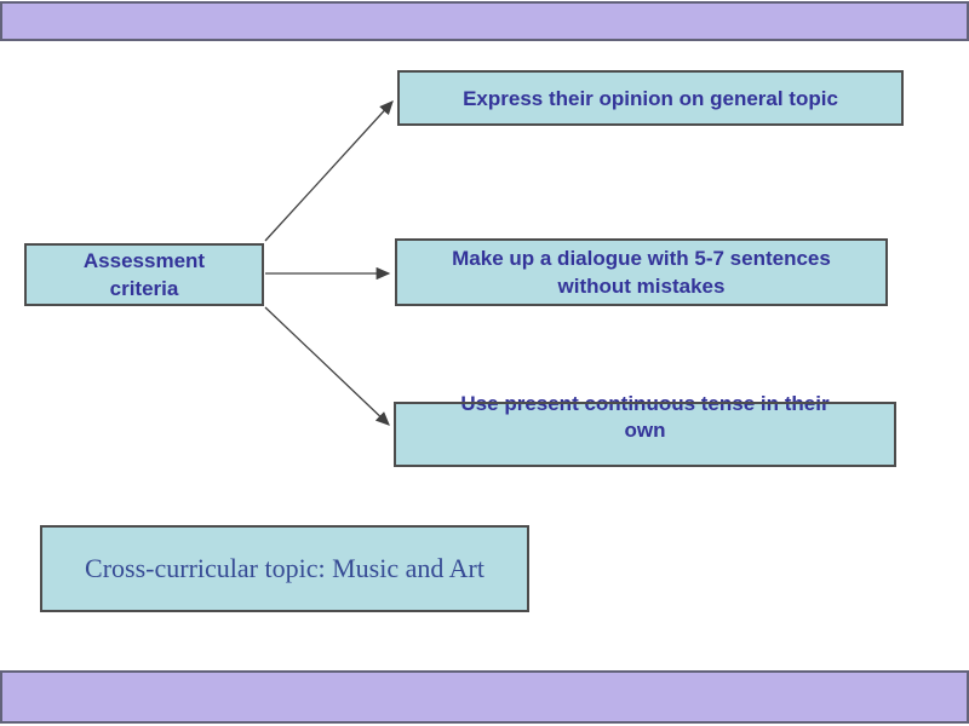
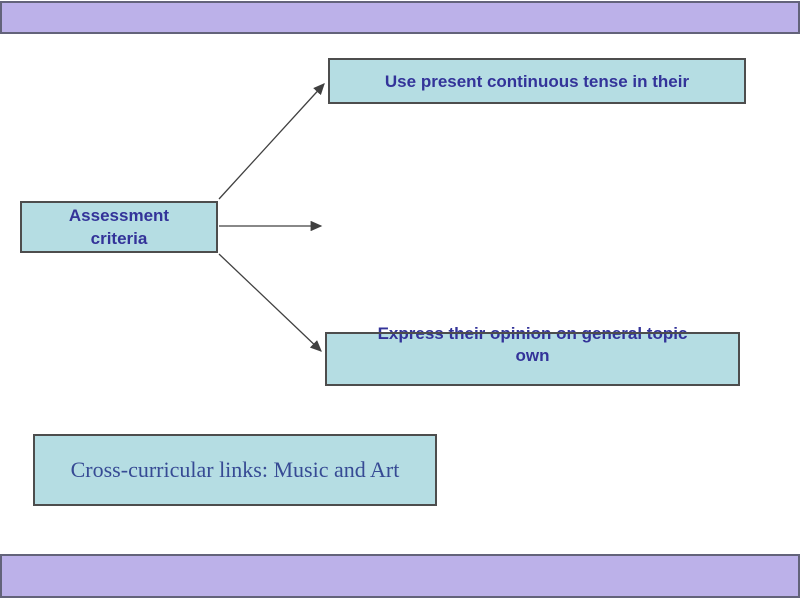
  Assessment
  criteria
- Express their opinion on general topic
+ Use present continuous tense in their
- Make up a dialogue with 5-7 sentences
- without mistakes
- Use present continuous tense in their
+ Express their opinion on general topic
  own
- Cross-curricular topic: Music and Art
+ Cross-curricular links: Music and Art
